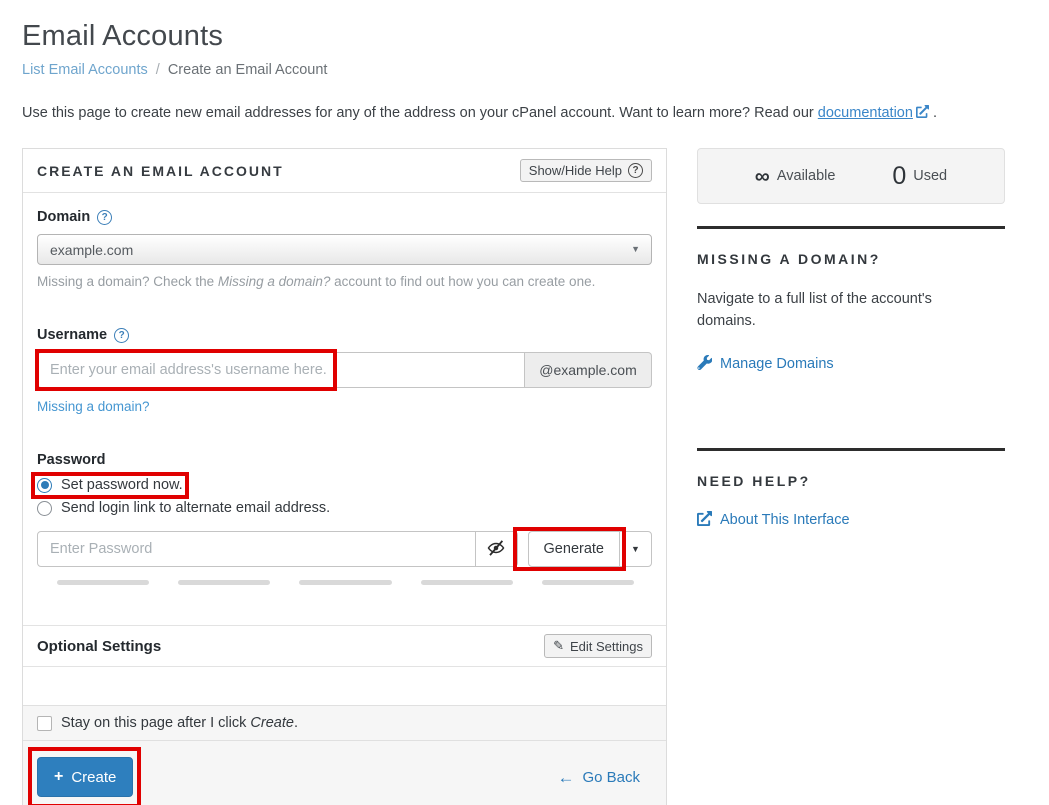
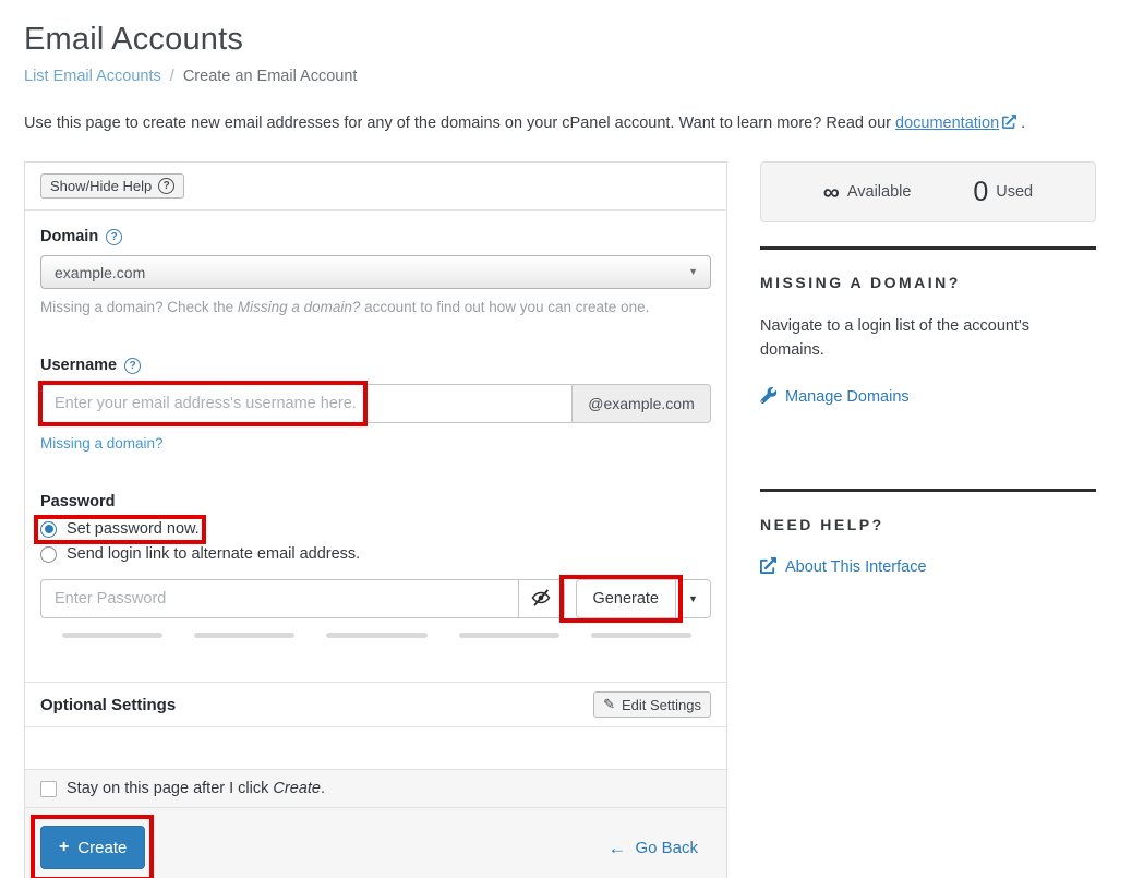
  Email Accounts
  List Email Accounts / Create an Email Account
- Use this page to create new email addresses for any of the address on your cPanel account. Want to learn more? Read our documentation .
+ Use this page to create new email addresses for any of the domains on your cPanel account. Want to learn more? Read our documentation .
- CREATE AN EMAIL ACCOUNT
  Show/Hide Help
  ?
  Domain
  ?
  example.com
  ▼
  Missing a domain? Check the Missing a domain? account to find out how you can create one.
  Username
  ?
  Enter your email address's username here.
  @example.com
  Missing a domain?
  Password
  Set password now.
  Send login link to alternate email address.
  Enter Password
  Generate
  ▼
  Optional Settings
  ✎
  Edit Settings
  Stay on this page after I click Create.
  +
  Create
  ←
  Go Back
  ∞
  Available
  0
  Used
  MISSING A DOMAIN?
- Navigate to a full list of the account's domains.
+ Navigate to a login list of the account's domains.
  Manage Domains
  NEED HELP?
  About This Interface
